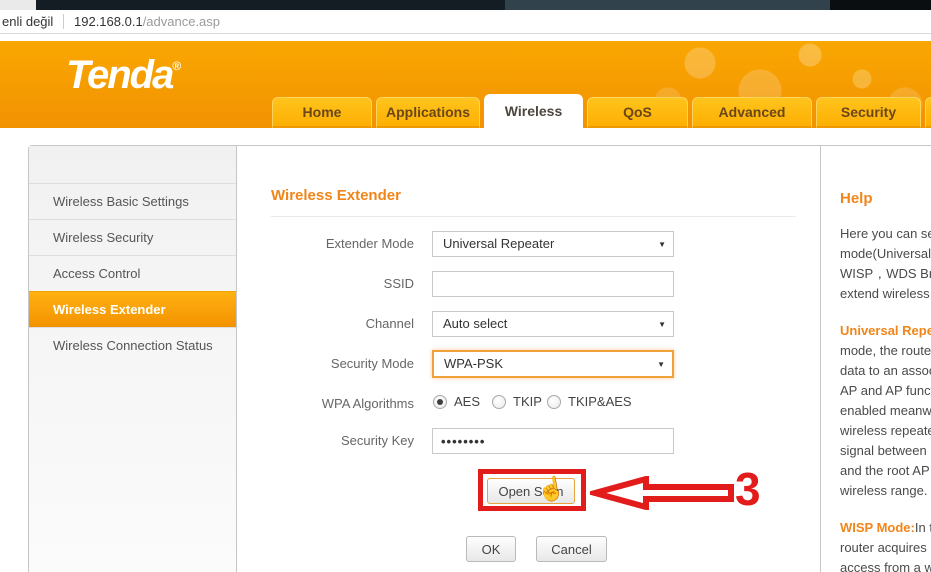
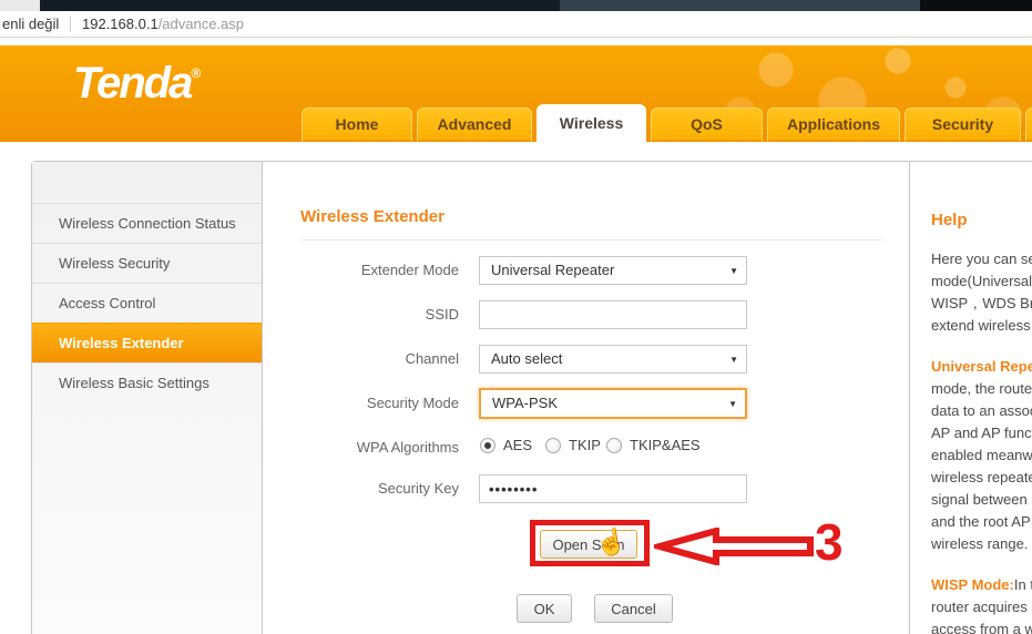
  enli değil
  192.168.0.1/advance.asp
  Tenda®
  Home
- Applications
+ Advanced
  Wireless
  QoS
- Advanced
+ Applications
  Security
- Wireless Basic Settings
+ Wireless Connection Status
  Wireless Security
  Access Control
  Wireless Extender
- Wireless Connection Status
+ Wireless Basic Settings
  Wireless Extender
  Extender Mode
  Universal Repeater
  ▼
  SSID
  Channel
  Auto select
  ▼
  Security Mode
  WPA-PSK
  ▼
  WPA Algorithms
  AES
  TKIP
  TKIP&AES
  Security Key
  ••••••••
  Open Scan
  3
  OK
  Cancel
  Help
  Here you can s
  mode(Universal
  WISP，WDS B
  extend wireless
  Universal Repe
  mode, the route
  data to an asso
  AP and AP func
  enabled meanw
  wireless repeat
  signal between
  and the root AP
  wireless range.
  WISP Mode:In
  router acquires
  access from a w
